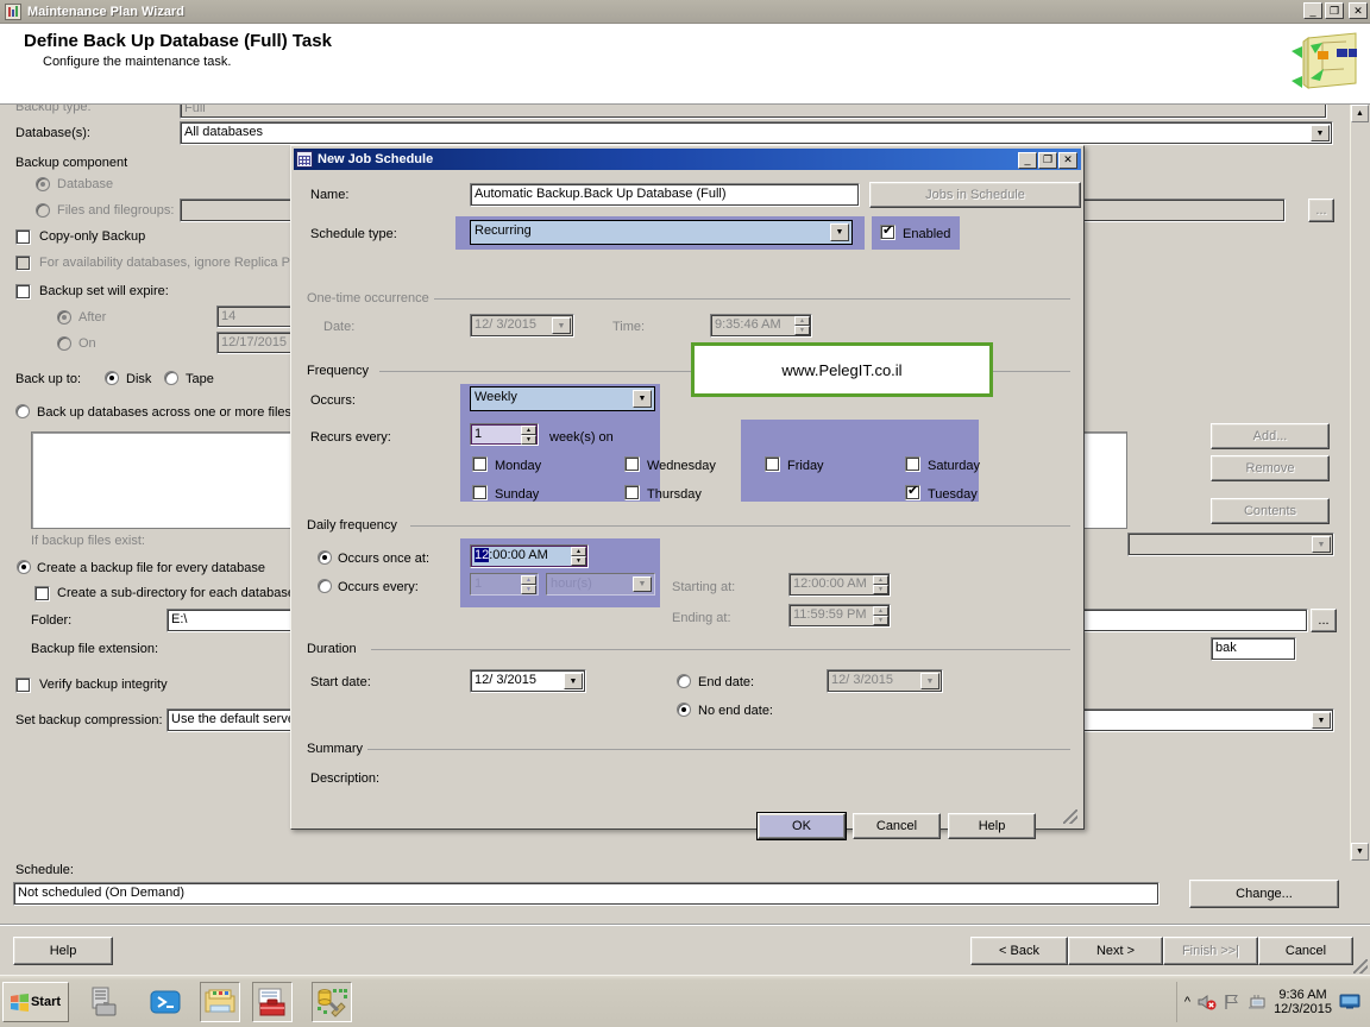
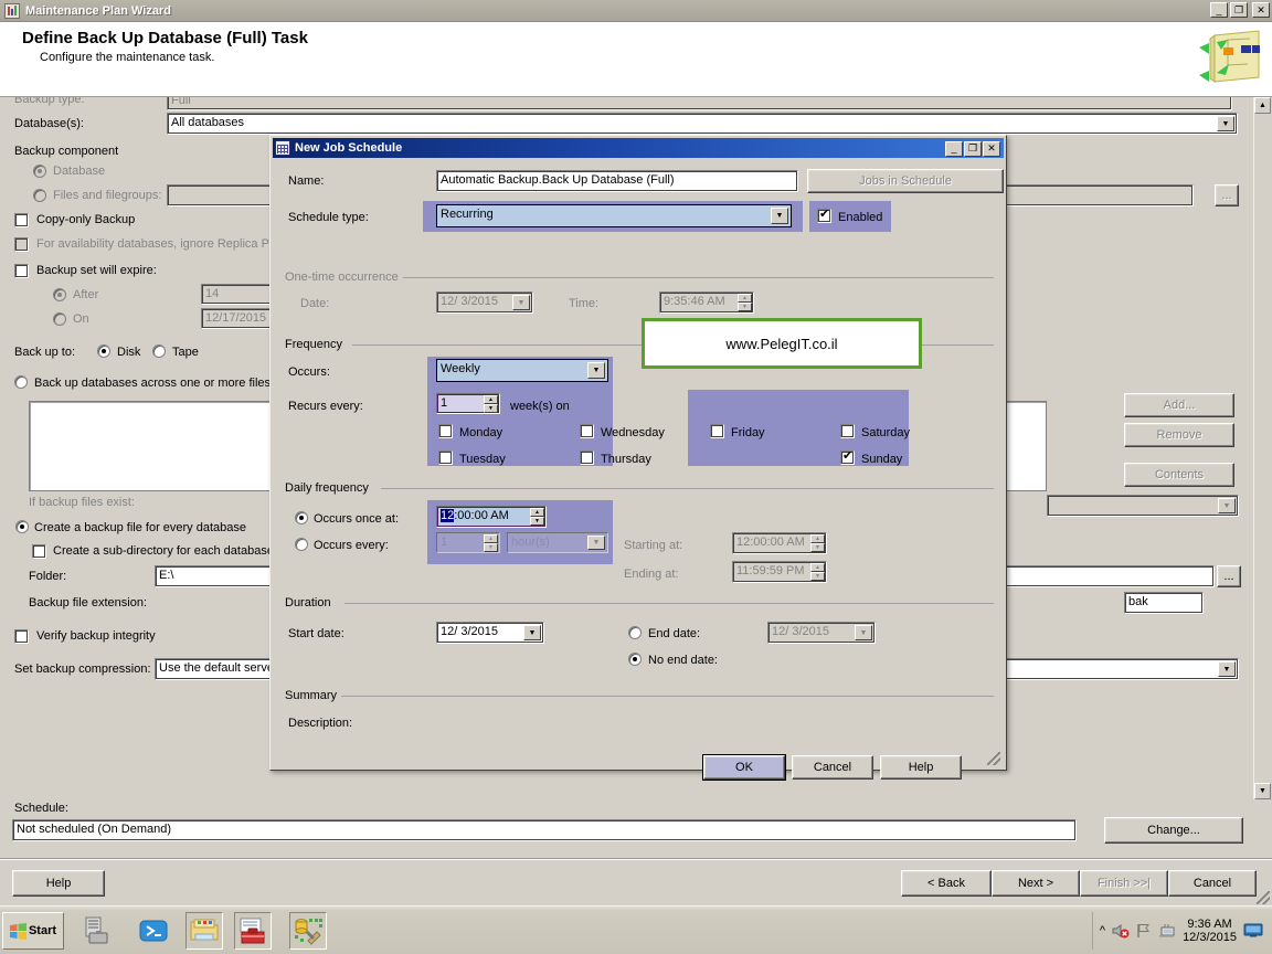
  Maintenance Plan Wizard
  _
  ❐
  ✕
  Define Back Up Database (Full) Task
  Configure the maintenance task.
  Backup type:
  Full
  Database(s):
  All databases
  Backup component
  Database
  Files and filegroups:
  ...
  Copy-only Backup
  For availability databases, ignore Replica P
  Backup set will expire:
  After
  14
  On
  12/17/2015
  Back up to:
  Disk
  Tape
  Back up databases across one or more files
  Add...
  Remove
  Contents
  If backup files exist:
  Create a backup file for every database
  Create a sub-directory for each databas
  Folder:
  E:\
  ...
  Backup file extension:
  bak
  Verify backup integrity
  Set backup compression:
  Schedule:
  Not scheduled (On Demand)
  Change...
  Help
  < Back
  Next >
  Finish >>|
  Cancel
  New Job Schedule
  _
  ❐
  ✕
  Name:
  Automatic Backup.Back Up Database (Full)
  Jobs in Schedule
  Schedule type:
  Recurring
  Enabled
  One-time occurrence
  Date:
  12/ 3/2015
  Time:
  9:35:46 AM
  Frequency
  Occurs:
  Weekly
  Recurs every:
  1
  week(s) on
  Monday
- Sunday
+ Tuesday
  Wednesday
  Thursday
  Friday
  Saturday
- Tuesday
+ Sunday
  Daily frequency
  Occurs once at:
  12:00:00 AM
  Occurs every:
  Starting at:
  12:00:00 AM
  Ending at:
  11:59:59 PM
  Duration
  Start date:
  12/ 3/2015
  End date:
  12/ 3/2015
  No end date:
  Summary
  Description:
  OK
  Cancel
  Help
  www.PelegIT.co.il
  Start
  ^
  9:36 AM
  12/3/2015
